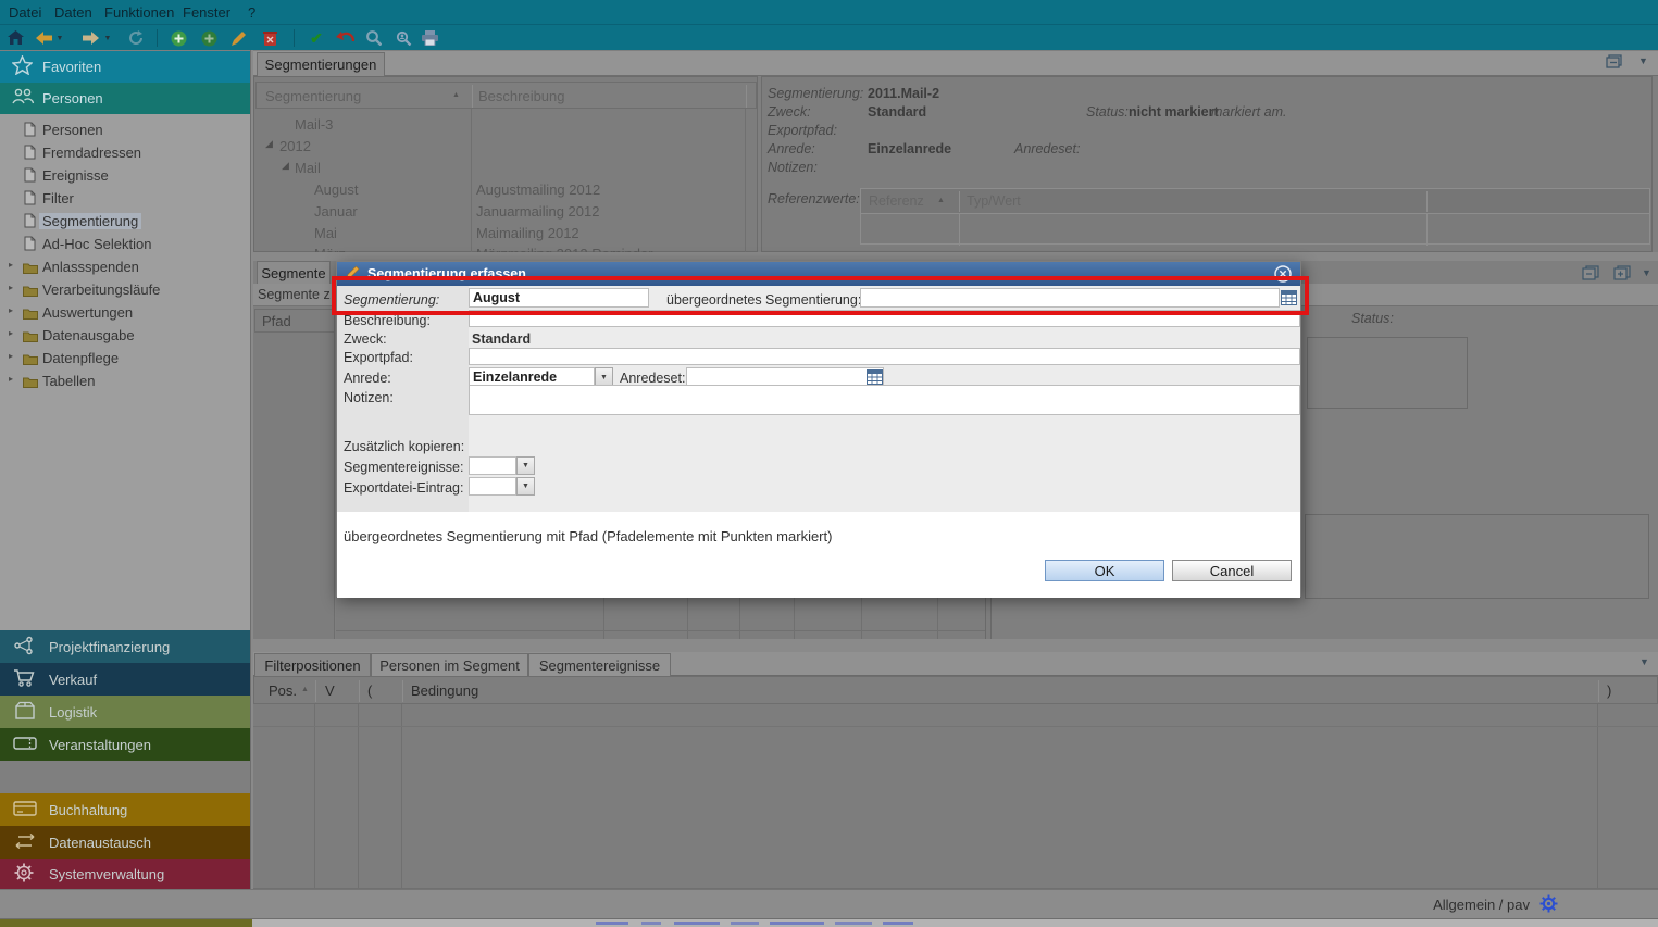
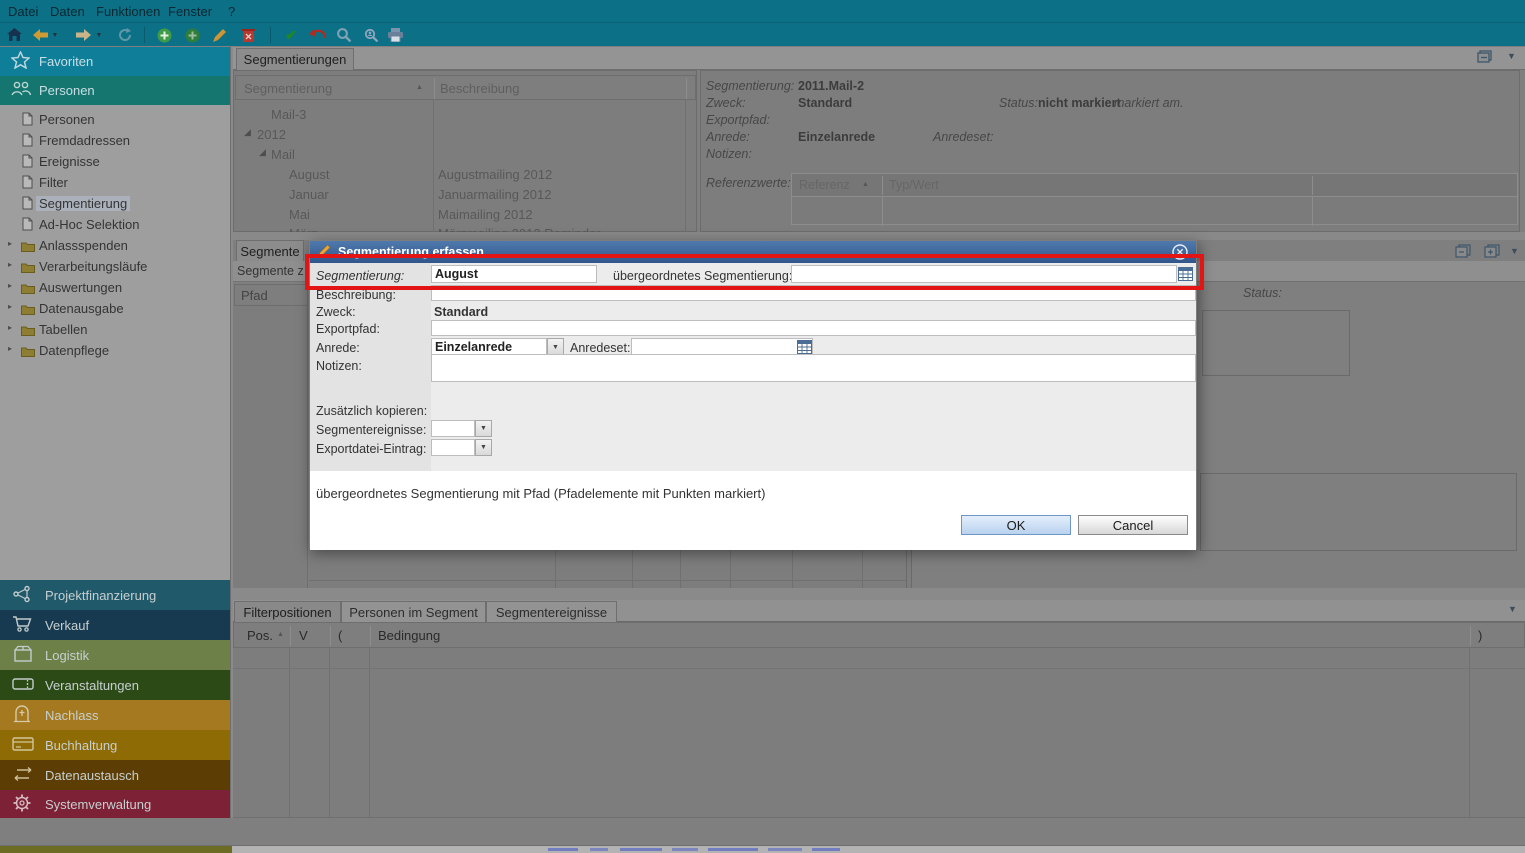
  Datei
  Daten
  Funktionen
  Fenster
  ?
  ✔
  Favoriten
  Personen
  Personen
  Fremdadressen
  Ereignisse
  Filter
  Segmentierung
  Ad-Hoc Selektion
  ▸
  Anlassspenden
  ▸
  Verarbeitungsläufe
  ▸
  Auswertungen
  ▸
  Datenausgabe
  ▸
- Datenpflege
+ Tabellen
  ▸
- Tabellen
+ Datenpflege
  Projektfinanzierung
  Verkauf
  Logistik
  Veranstaltungen
+ Nachlass
  Buchhaltung
  Datenaustausch
  Systemverwaltung
  Segmentierungen
  ▼
  Segmentierung
  Beschreibung
  Mail-3
  ◢
  2012
  ◢
  Mail
  August
  Augustmailing 2012
  Januar
  Januarmailing 2012
  Mai
  Maimailing 2012
  Segmentierung:
  2011.Mail-2
  Zweck:
  Standard
  Status:
  nicht markiert
  markiert am.
  Exportpfad:
  Anrede:
  Einzelanrede
  Anredeset:
  Notizen:
  Referenzwerte:
  Segmente
  Segmente z
  Pfad
  Status:
  ▼
  Filterpositionen
  Personen im Segment
  Segmentereignisse
  ▼
  Pos.
  V
  (
  Bedingung
  )
- Allgemein / pav
  Segmentierung erfassen
  Segmentierung:
  August
  übergeordnetes Segmentierung
  Beschreibung:
  Zweck:
  Standard
  Exportpfad:
  Anrede:
  Einzelanrede
  Anredeset:
  Notizen:
  Zusätzlich kopieren:
  Segmentereignisse:
  Exportdatei-Eintrag:
  übergeordnetes Segmentierung mit Pfad (Pfadelemente mit Punkten markiert)
  OK
  Cancel
